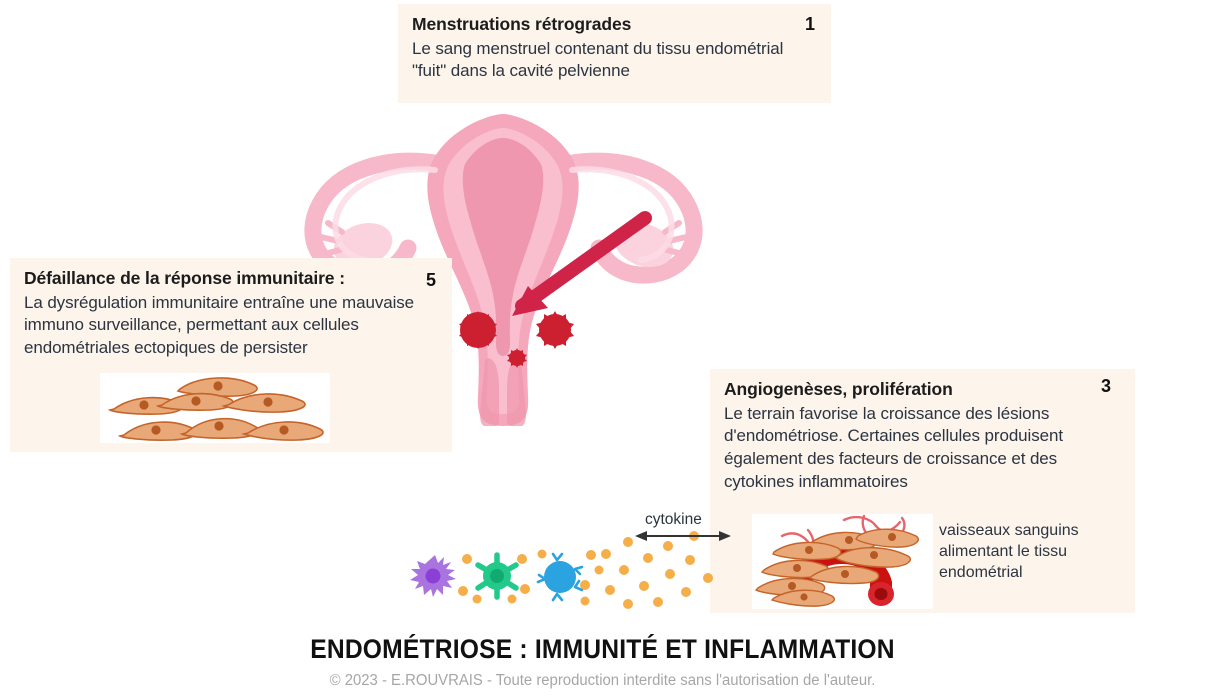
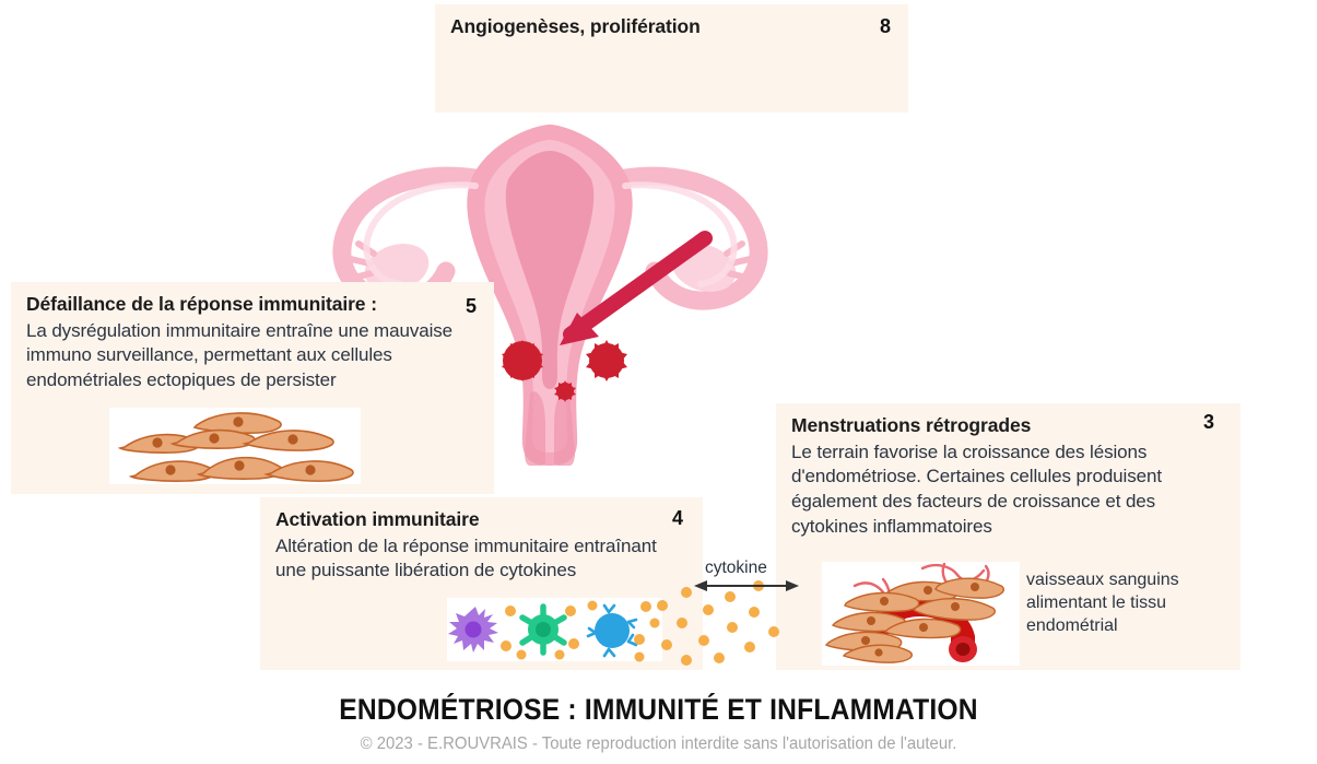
- 1
+ 8
- Menstruations rétrogrades
+ Angiogenèses, prolifération
- Le sang menstruel contenant du tissu endométrial "fuit" dans la cavité pelvienne
  3
- Angiogenèses, prolifération
+ Menstruations rétrogrades
  Le terrain favorise la croissance des lésions d'endométriose. Certaines cellules produisent également des facteurs de croissance et des cytokines inflammatoires
  vaisseaux sanguins alimentant le tissu endométrial
+ 4
+ Activation immunitaire
+ Altération de la réponse immunitaire entraînant une puissante libération de cytokines
  cytokine
  5
  Défaillance de la réponse immunitaire :
  La dysrégulation immunitaire entraîne une mauvaise immuno surveillance, permettant aux cellules endométriales ectopiques de persister
  ENDOMÉTRIOSE : IMMUNITÉ ET INFLAMMATION
  © 2023 - E.ROUVRAIS - Toute reproduction interdite sans l'autorisation de l'auteur.
